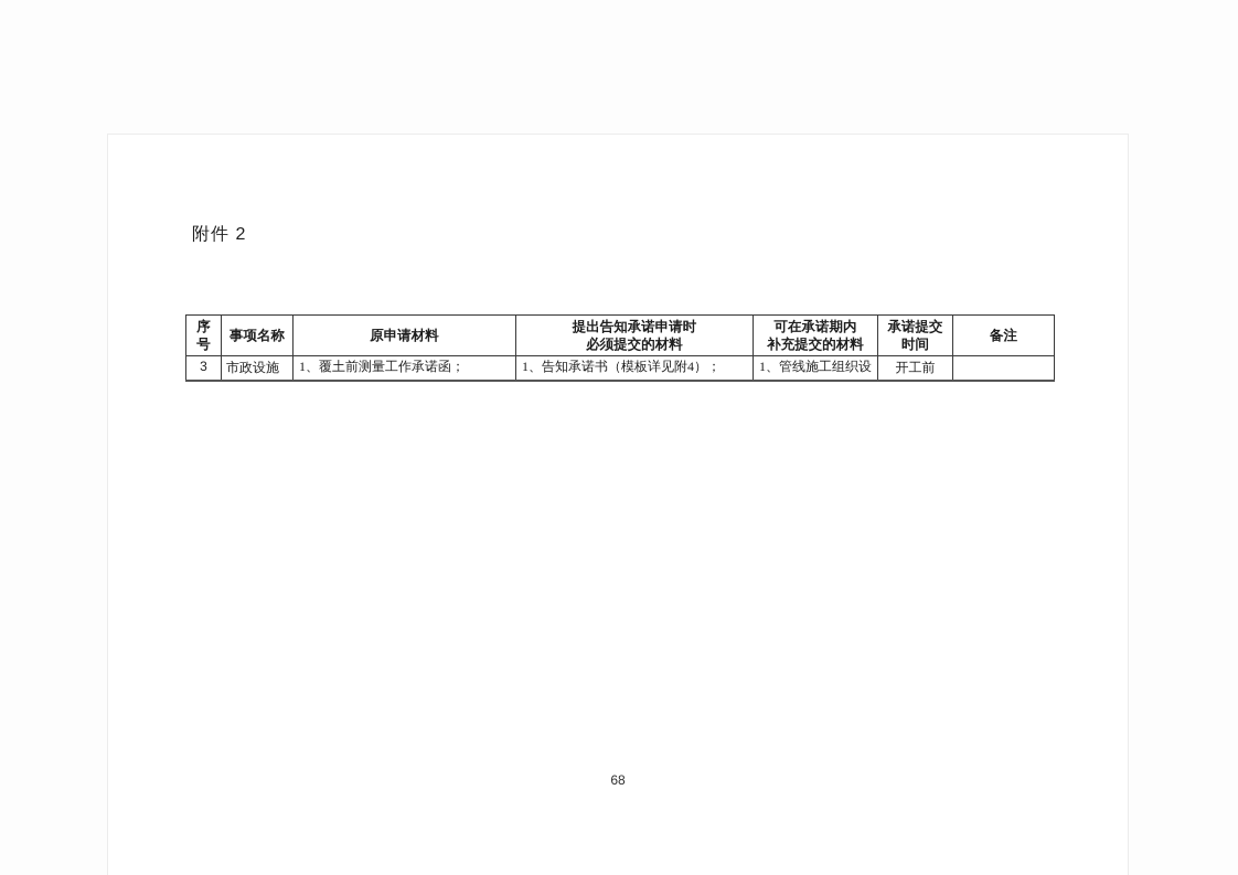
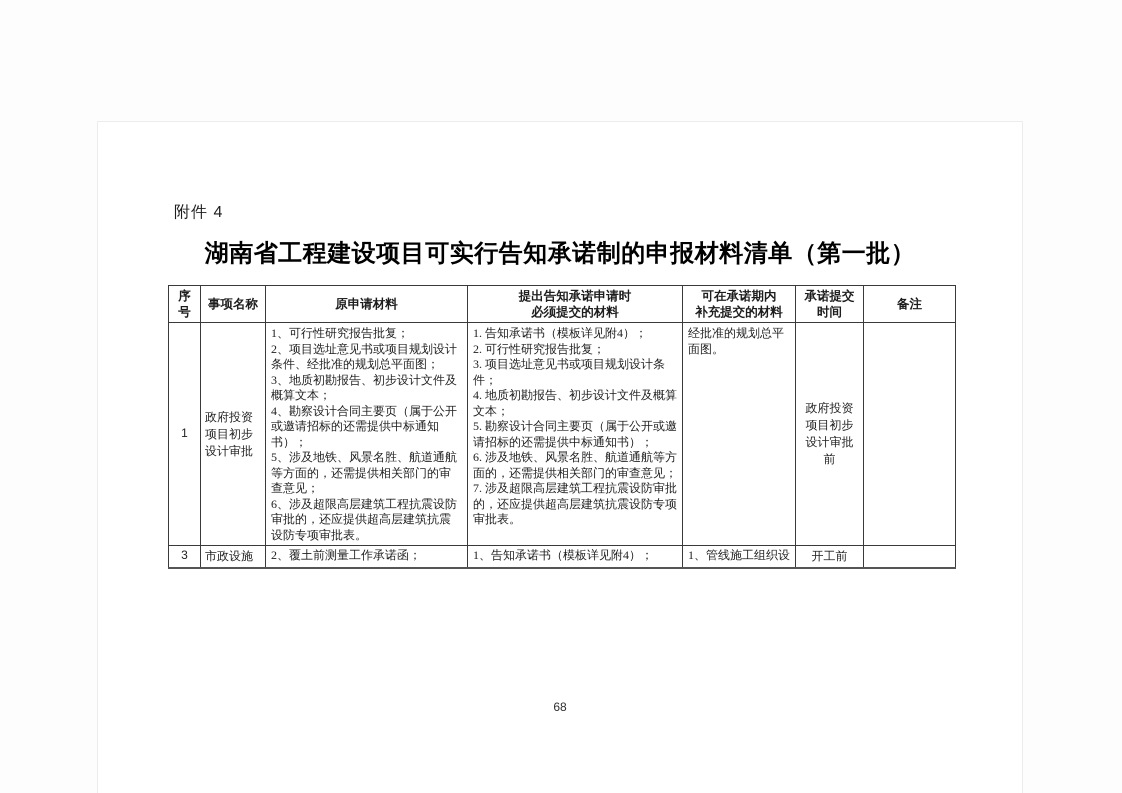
- 附件 2
+ 附件 4
+ 湖南省工程建设项目可实行告知承诺制的申报材料清单（第一批）
  序 号	事项名称	原申请材料	提出告知承诺申请时 必须提交的材料	可在承诺期内 补充提交的材料	承诺提交 时间	备注
+ 1	政府投资项目初步设计审批	1、可行性研究报告批复； 2、项目选址意见书或项目规划设计条件、经批准的规划总平面图； 3、地质初勘报告、初步设计文件及概算文本； 4、勘察设计合同主要页（属于公开或邀请招标的还需提供中标通知书）； 5、涉及地铁、风景名胜、航道通航等方面的，还需提供相关部门的审查意见； 6、涉及超限高层建筑工程抗震设防审批的，还应提供超高层建筑抗震设防专项审批表。	1. 告知承诺书（模板详见附4）； 2. 可行性研究报告批复； 3. 项目选址意见书或项目规划设计条件； 4. 地质初勘报告、初步设计文件及概算文本； 5. 勘察设计合同主要页（属于公开或邀请招标的还需提供中标通知书）； 6. 涉及地铁、风景名胜、航道通航等方面的，还需提供相关部门的审查意见； 7. 涉及超限高层建筑工程抗震设防审批的，还应提供超高层建筑抗震设防专项审批表。	经批准的规划总平面图。	政府投资项目初步设计审批前
- 3	市政设施	1、覆土前测量工作承诺函；	1、告知承诺书（模板详见附4）；	1、管线施工组织设	开工前
+ 3	市政设施	2、覆土前测量工作承诺函；	1、告知承诺书（模板详见附4）；	1、管线施工组织设	开工前
  68
